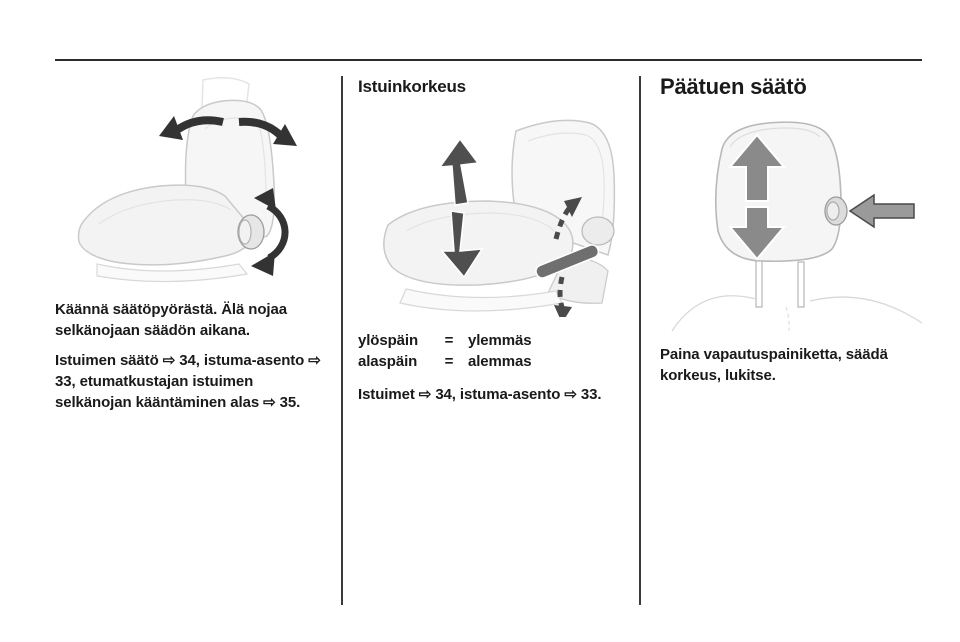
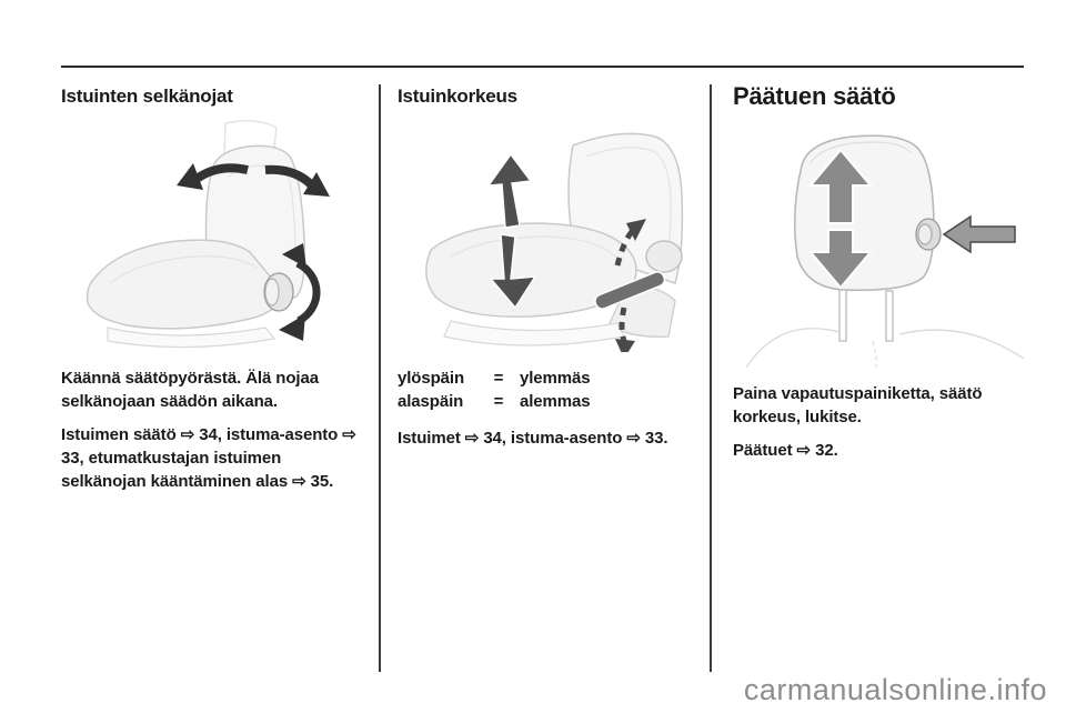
+ Istuinten selkänojat
  Käännä säätöpyörästä. Älä nojaa selkänojaan säädön aikana.
  Istuimen säätö ⇨ 34, istuma-asento ⇨ 33, etumatkustajan istuimen selkänojan kääntäminen alas ⇨ 35.
  Istuinkorkeus
  ylöspäin
  =
  ylemmäs
  alaspäin
  =
  alemmas
  Istuimet ⇨ 34, istuma-asento ⇨ 33.
  Päätuen säätö
- Paina vapautuspainiketta, säädä korkeus, lukitse.
+ Paina vapautuspainiketta, säätö korkeus, lukitse.
+ Päätuet ⇨ 32.
+ carmanualsonline.info
